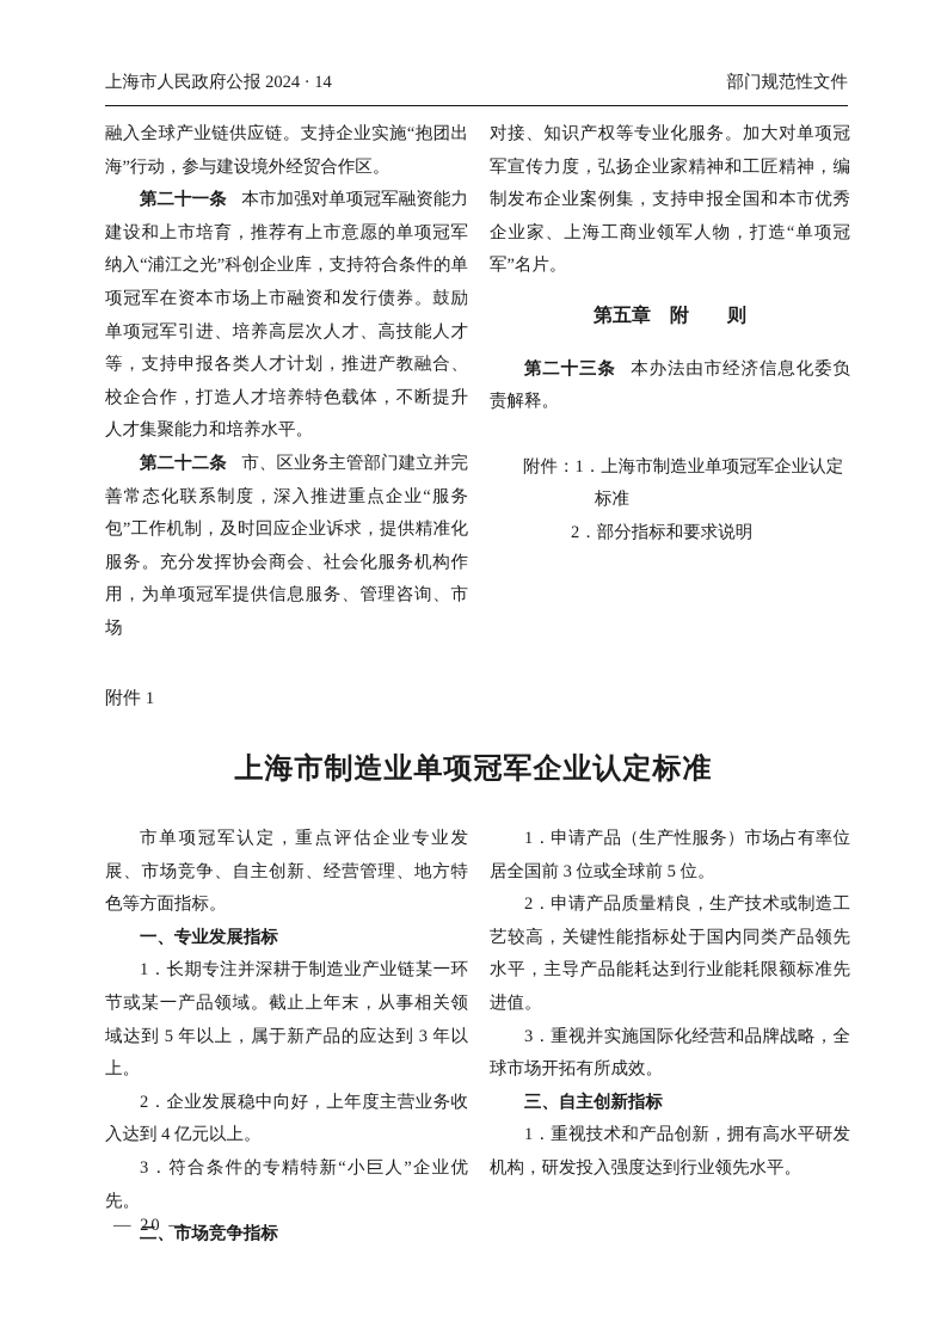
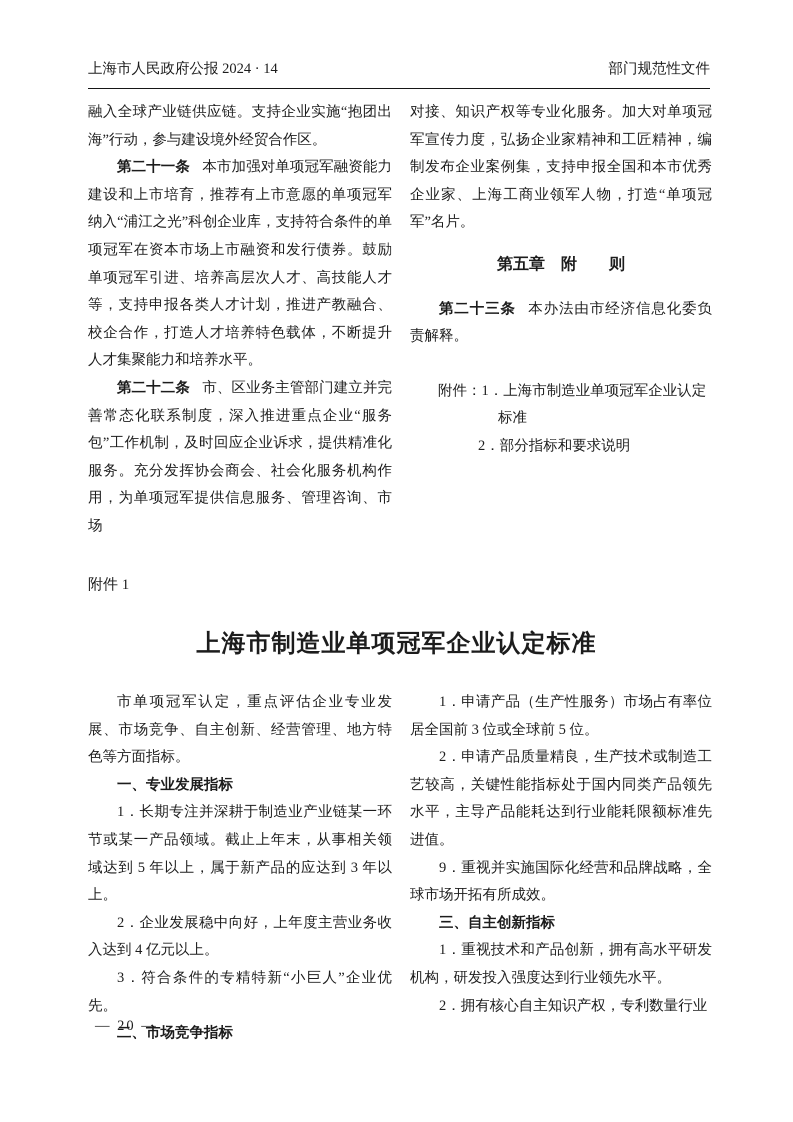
  上海市人民政府公报 2024 · 14
  部门规范性文件
  融入全球产业链供应链。支持企业实施“抱团出海”行动，参与建设境外经贸合作区。
  第二十一条 本市加强对单项冠军融资能力建设和上市培育，推荐有上市意愿的单项冠军纳入“浦江之光”科创企业库，支持符合条件的单项冠军在资本市场上市融资和发行债券。鼓励单项冠军引进、培养高层次人才、高技能人才等，支持申报各类人才计划，推进产教融合、校企合作，打造人才培养特色载体，不断提升人才集聚能力和培养水平。
  第二十二条 市、区业务主管部门建立并完善常态化联系制度，深入推进重点企业“服务包”工作机制，及时回应企业诉求，提供精准化服务。充分发挥协会商会、社会化服务机构作用，为单项冠军提供信息服务、管理咨询、市场
  对接、知识产权等专业化服务。加大对单项冠军宣传力度，弘扬企业家精神和工匠精神，编制发布企业案例集，支持申报全国和本市优秀企业家、上海工商业领军人物，打造“单项冠军”名片。
  第五章 附 则
  第二十三条 本办法由市经济信息化委负责解释。
  附件：1．上海市制造业单项冠军企业认定
  标准
  2．部分指标和要求说明
  附件 1
  上海市制造业单项冠军企业认定标准
  市单项冠军认定，重点评估企业专业发展、市场竞争、自主创新、经营管理、地方特色等方面指标。
  一、专业发展指标
  1．长期专注并深耕于制造业产业链某一环节或某一产品领域。截止上年末，从事相关领域达到 5 年以上，属于新产品的应达到 3 年以上。
  2．企业发展稳中向好，上年度主营业务收入达到 4 亿元以上。
  3．符合条件的专精特新“小巨人”企业优先。
  二、市场竞争指标
  1．申请产品（生产性服务）市场占有率位居全国前 3 位或全球前 5 位。
  2．申请产品质量精良，生产技术或制造工艺较高，关键性能指标处于国内同类产品领先水平，主导产品能耗达到行业能耗限额标准先进值。
- 3．重视并实施国际化经营和品牌战略，全球市场开拓有所成效。
+ 9．重视并实施国际化经营和品牌战略，全球市场开拓有所成效。
  三、自主创新指标
  1．重视技术和产品创新，拥有高水平研发机构，研发投入强度达到行业领先水平。
+ 2．拥有核心自主知识产权，专利数量行业
  — 20 —
